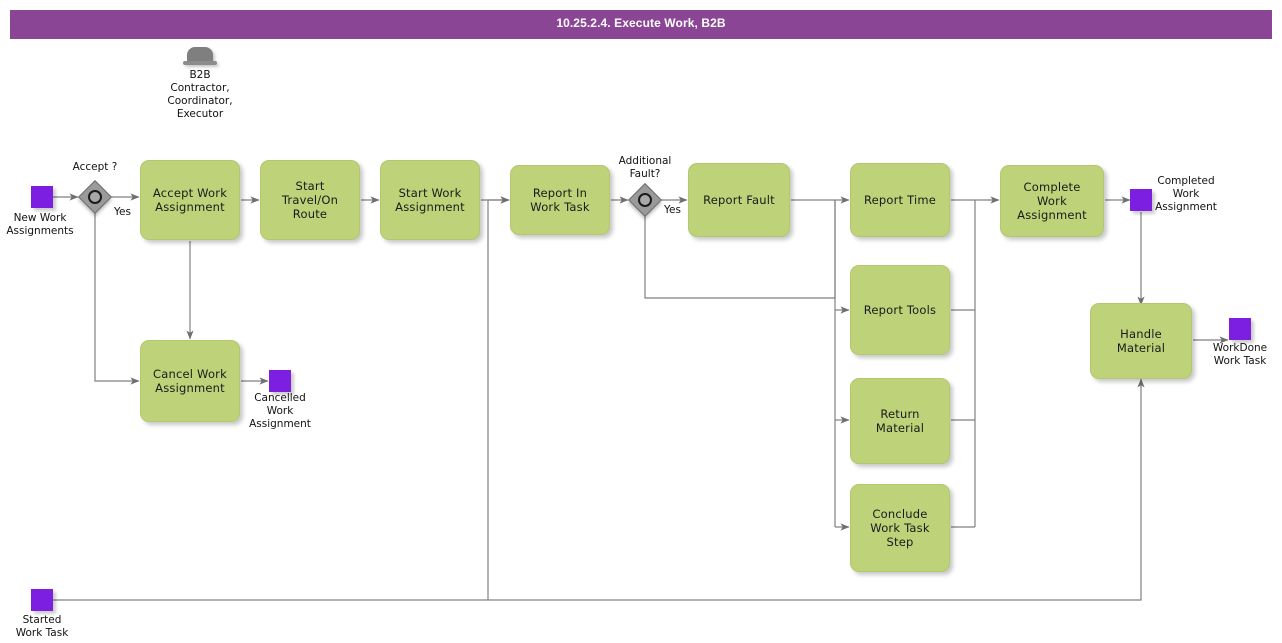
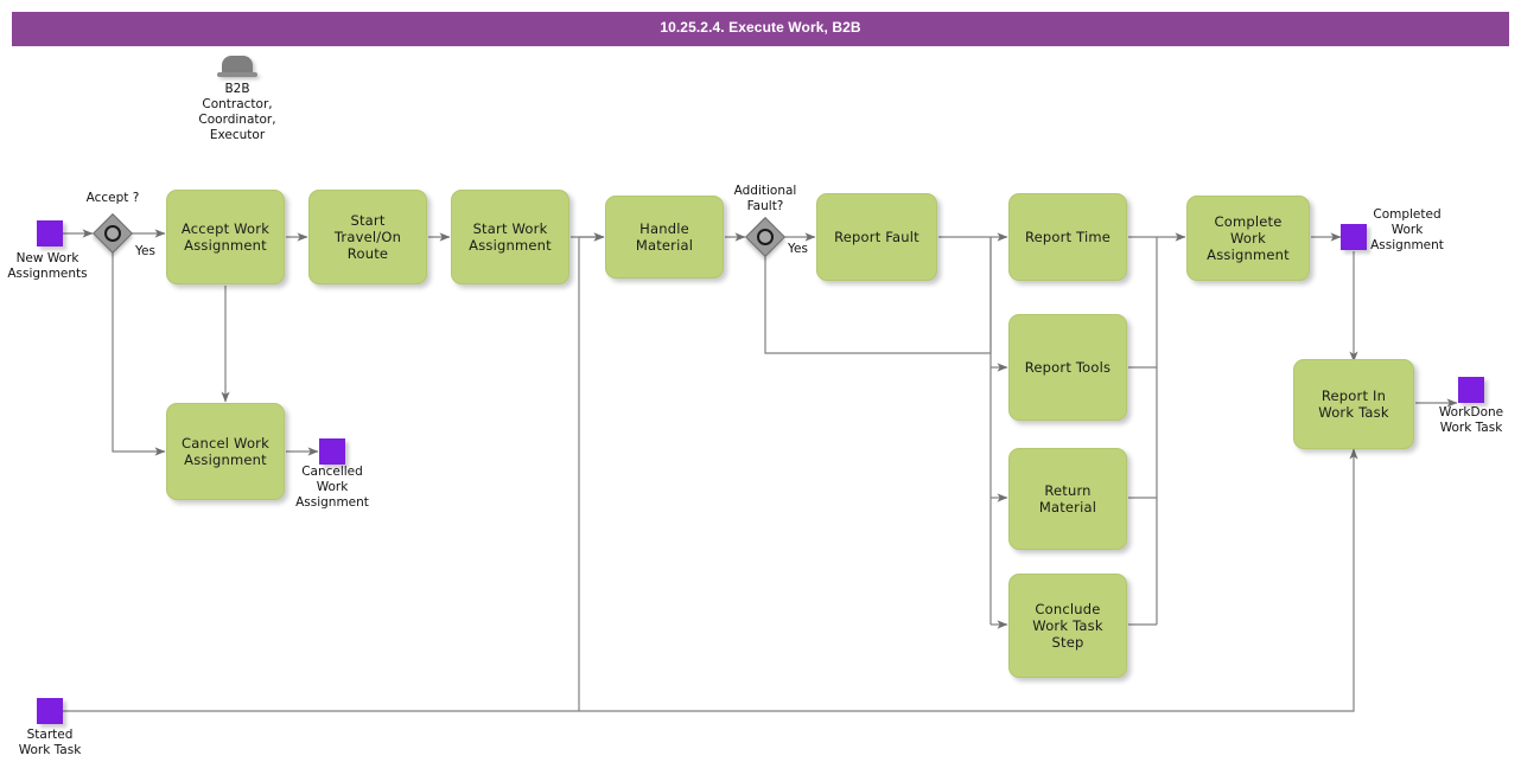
  10.25.2.4. Execute Work, B2B
  B2B
  Contractor,
  Coordinator,
  Executor
  New Work
  Assignments
  Cancelled
  Work
  Assignment
  Completed
  Work
  Assignment
  WorkDone
  Work Task
  Started
  Work Task
  Accept ?
  Yes
  Additional
  Fault?
  Yes
  Accept Work Assignment
  Start Travel/On Route
  Start Work Assignment
- Report In Work Task
+ Handle Material
  Report Fault
  Report Time
  Report Tools
  Return Material
  Conclude Work Task Step
  Complete Work Assignment
  Cancel Work Assignment
- Handle Material
+ Report In Work Task
